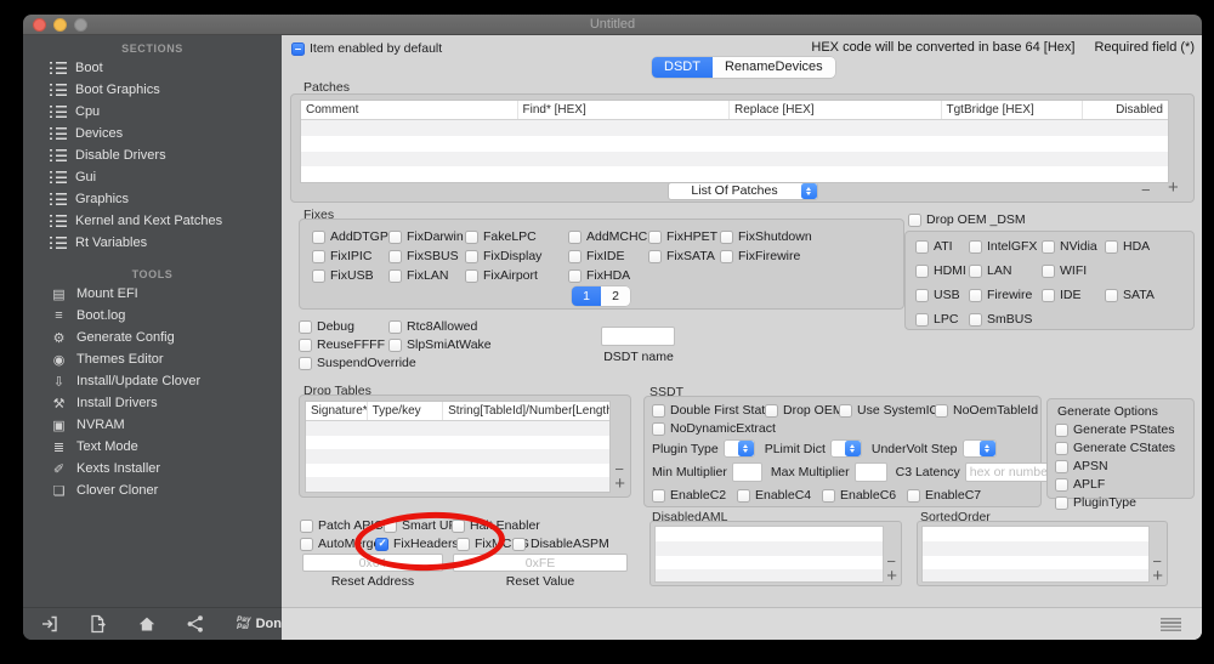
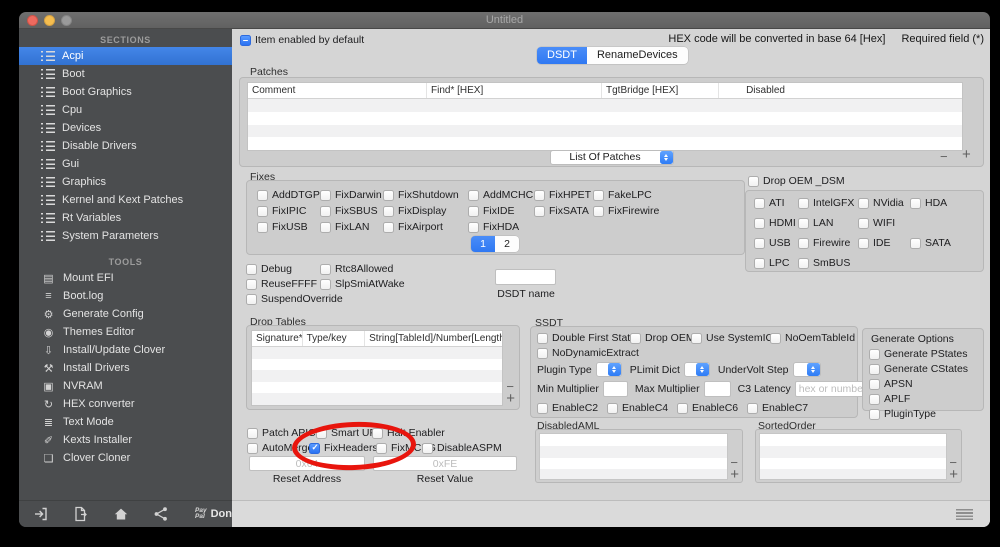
  Untitled
  SECTIONS
+ Acpi
  Boot
  Boot Graphics
  Cpu
  Devices
  Disable Drivers
  Gui
  Graphics
  Kernel and Kext Patches
  Rt Variables
+ System Parameters
  TOOLS
  ▤
  Mount EFI
  ≡
  Boot.log
  ⚙
  Generate Config
  ◉
  Themes Editor
  ⇩
  Install/Update Clover
  ⚒
  Install Drivers
  ▣
  NVRAM
+ ↻
+ HEX converter
  ≣
  Text Mode
  ✐
  Kexts Installer
  ❏
  Clover Cloner
  Item enabled by default
  HEX code will be converted in base 64 [Hex]
  Required field (*)
  DSDT
  RenameDevices
  Patches
  Comment
  Find* [HEX]
- Replace [HEX]
  TgtBridge [HEX]
  Disabled
  List Of Patches
  −
  +
  Fixes
  AddDTGP
  FixDarwin
- FakeLPC
+ FixShutdown
  AddMCHC
  FixHPET
- FixShutdown
+ FakeLPC
  FixIPIC
  FixSBUS
  FixDisplay
  FixIDE
  FixSATA
  FixFirewire
  FixUSB
  FixLAN
  FixAirport
  FixHDA
  1
  2
  Drop OEM _DSM
  ATI
  IntelGFX
  NVidia
  HDA
  HDMI
  LAN
  WIFI
  USB
  Firewire
  IDE
  SATA
  LPC
  SmBUS
  Debug
  ReuseFFFF
  SuspendOverride
  Rtc8Allowed
  SlpSmiAtWake
  DSDT name
  Drop Tables
  Signature*
  Type/key
  String[TableId]/Number[Lengt
  −
  +
  SSDT
  Double First Stat
  Drop OE
  Use SystemI
  NoOemTableId
  NoDynamicExtract
  Plugin Type
  PLimit Dict
  UnderVolt Step
  Min Multiplier
  Max Multiplier
  C3 Latency
  hex or numbe
  EnableC2
  EnableC4
  EnableC6
  EnableC7
  Generate Options
  Generate PStates
  Generate CStates
  APSN
  APLF
  PluginType
  Patch APIC
  Smart U
  Halt Enabler
  AutoMerg
  FixHeader
  FixMC
  DisableASPM
  0x64
  0xFE
  Reset Address
  Reset Value
  DisabledAML
  −
  +
  SortedOrder
  −
  +
